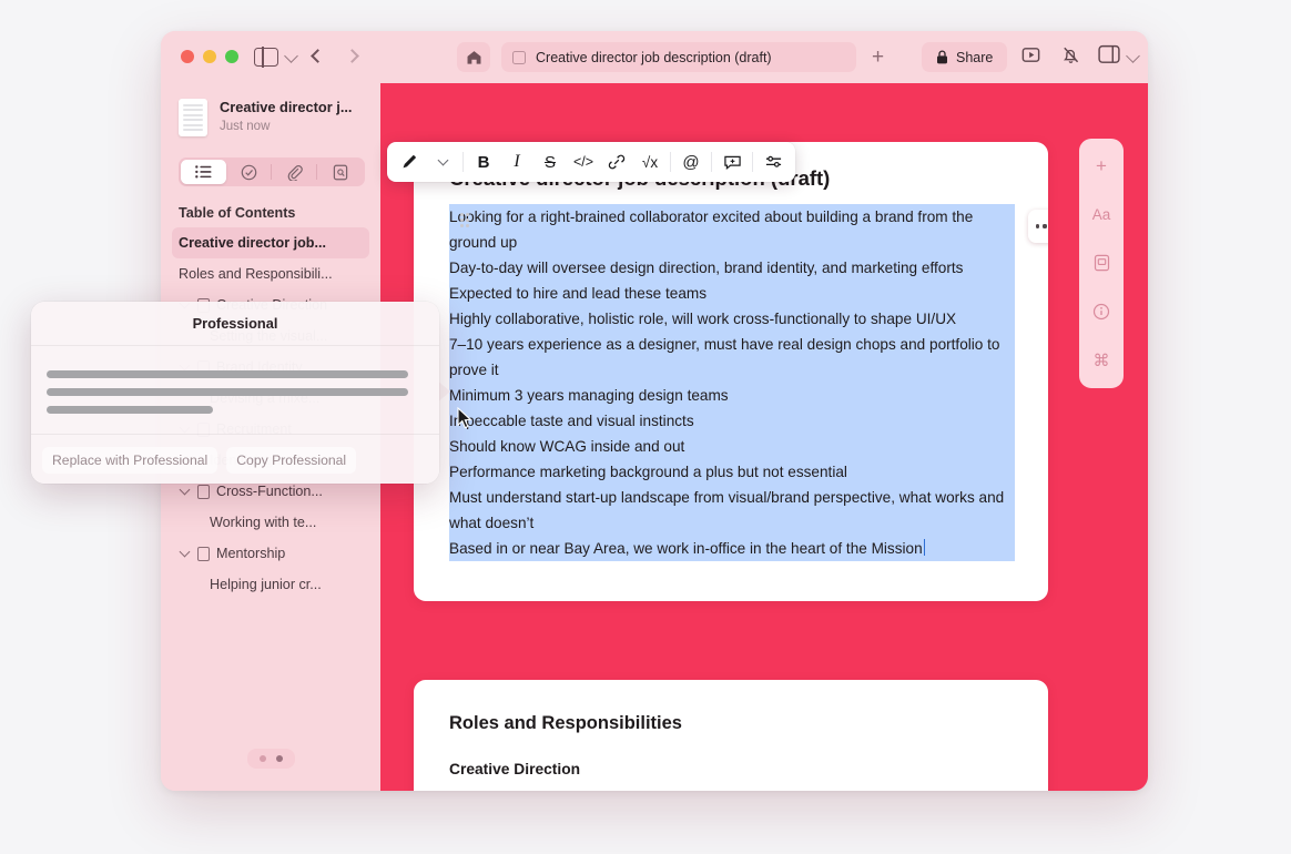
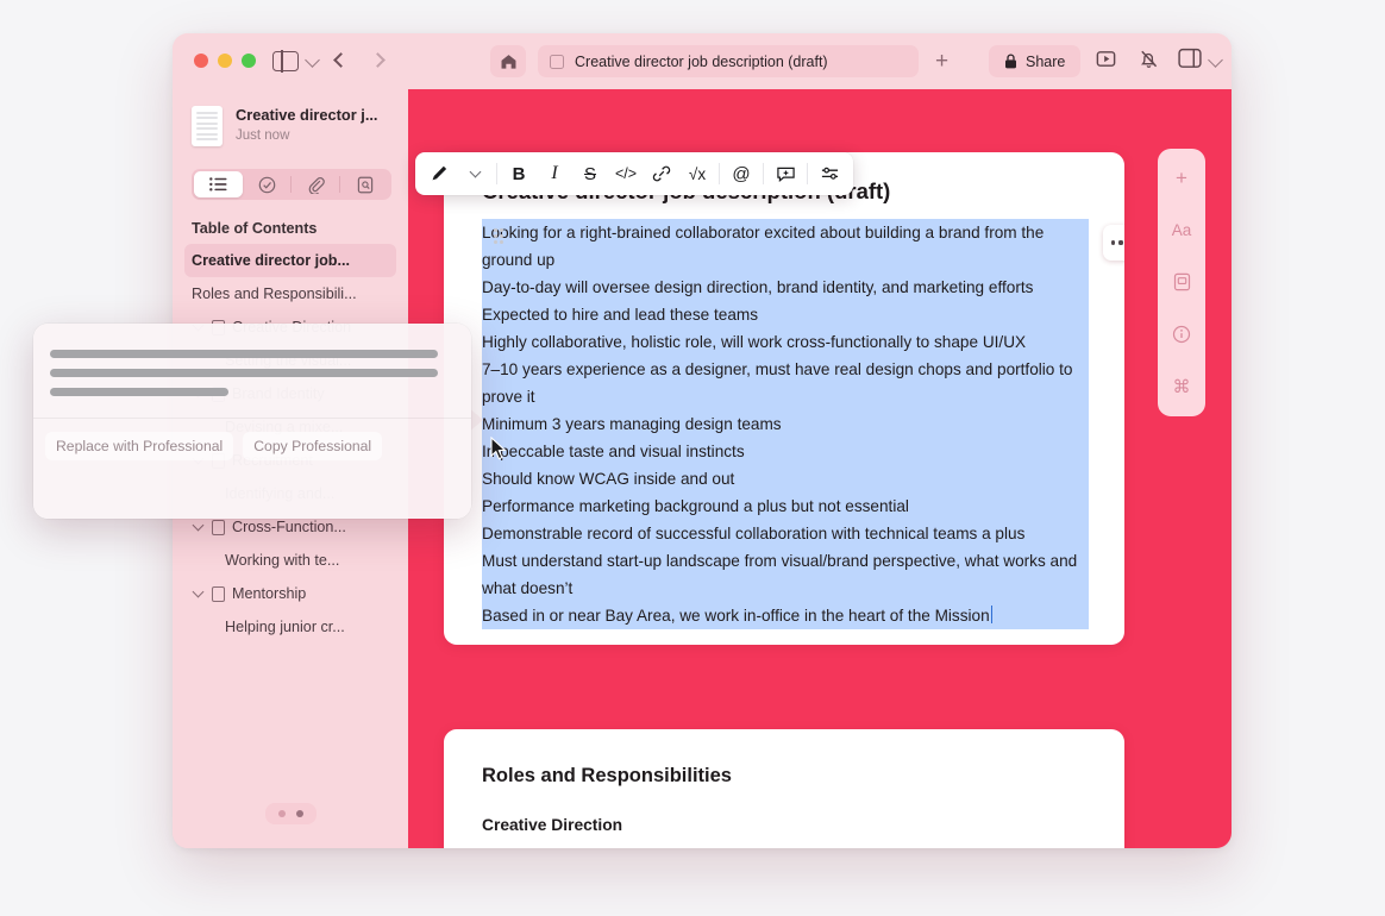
  Creative director job description (draft)
  +
  Share
  Creative director j...
  Just now
  Table of Contents
  Creative director job...
  Roles and Responsibili...
  Cross-Function...
  Working with te...
  Mentorship
  Helping junior cr...
  Looking for a right-brained collaborator excited about building a brand from the ground up
  Day-to-day will oversee design direction, brand identity, and marketing efforts
  Expected to hire and lead these teams
  Highly collaborative, holistic role, will work cross-functionally to shape UI/UX
  7–10 years experience as a designer, must have real design chops and portfolio to prove it
  Minimum 3 years managing design teams
  Ipeccable taste and visual instincts
  Should know WCAG inside and out
  Performance marketing background a plus but not essential
+ Demonstrable record of successful collaboration with technical teams a plus
  Must understand start-up landscape from visual/brand perspective, what works and what doesn’t
  Based in or near Bay Area, we work in-office in the heart of the Mission
  Roles and Responsibilities
  Creative Direction
  +
  Aa
  ⌘
  B
  I
  S
  </>
  √x
  @
- Professional
  Replace with Professional
  Copy Professional
